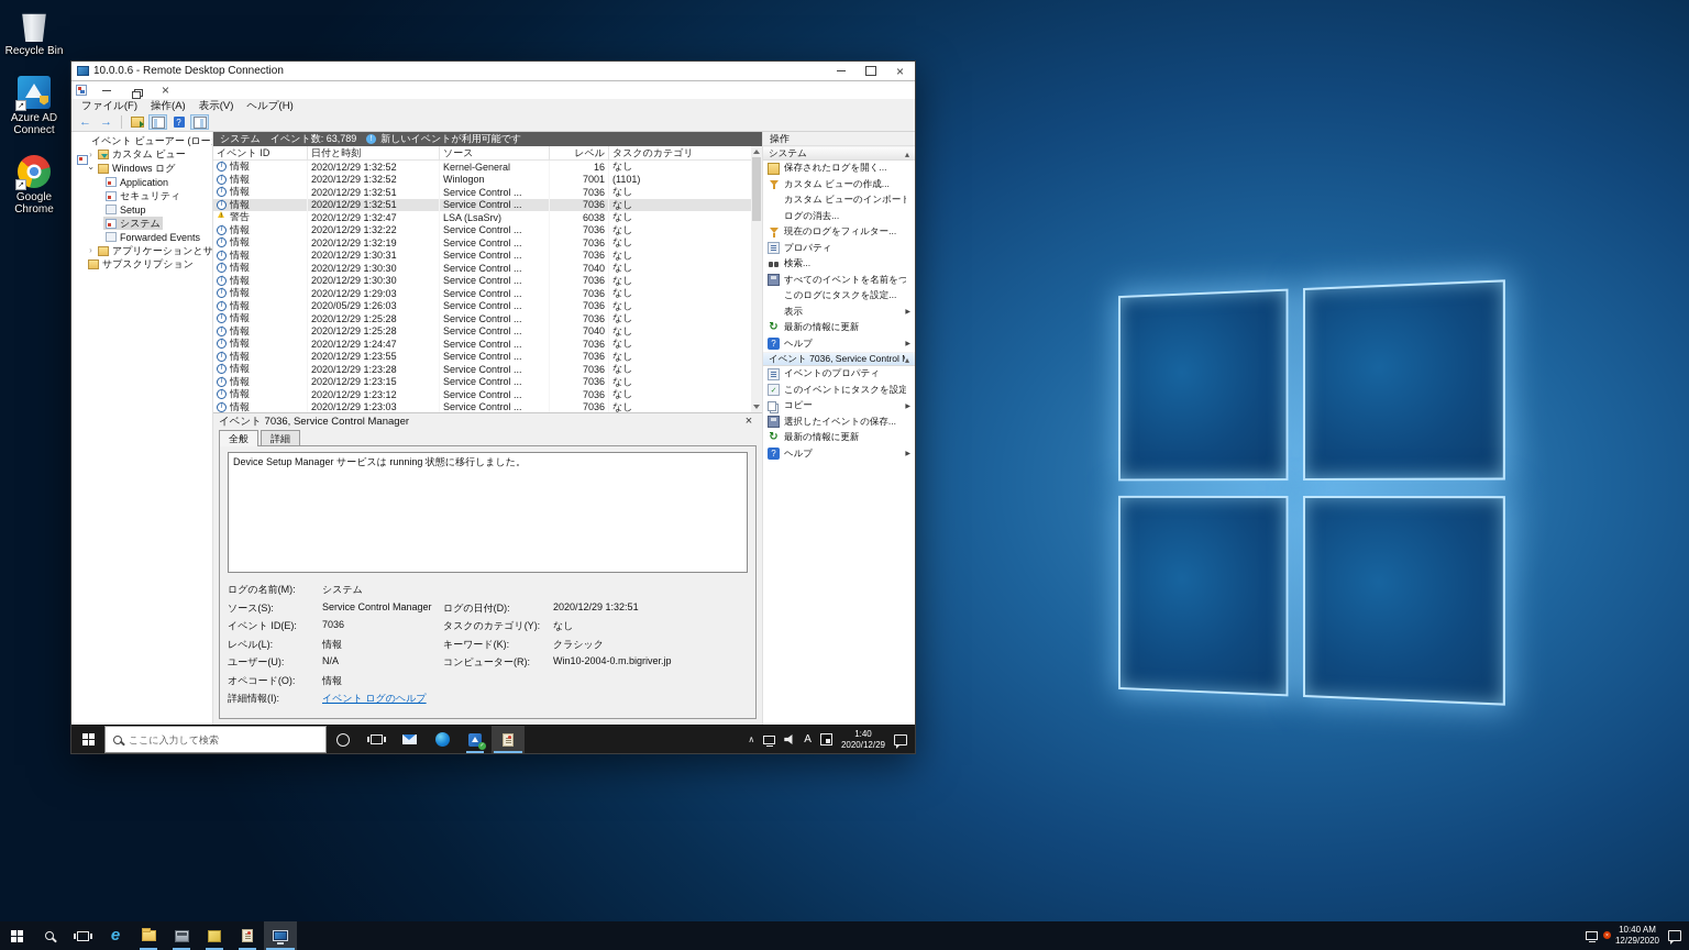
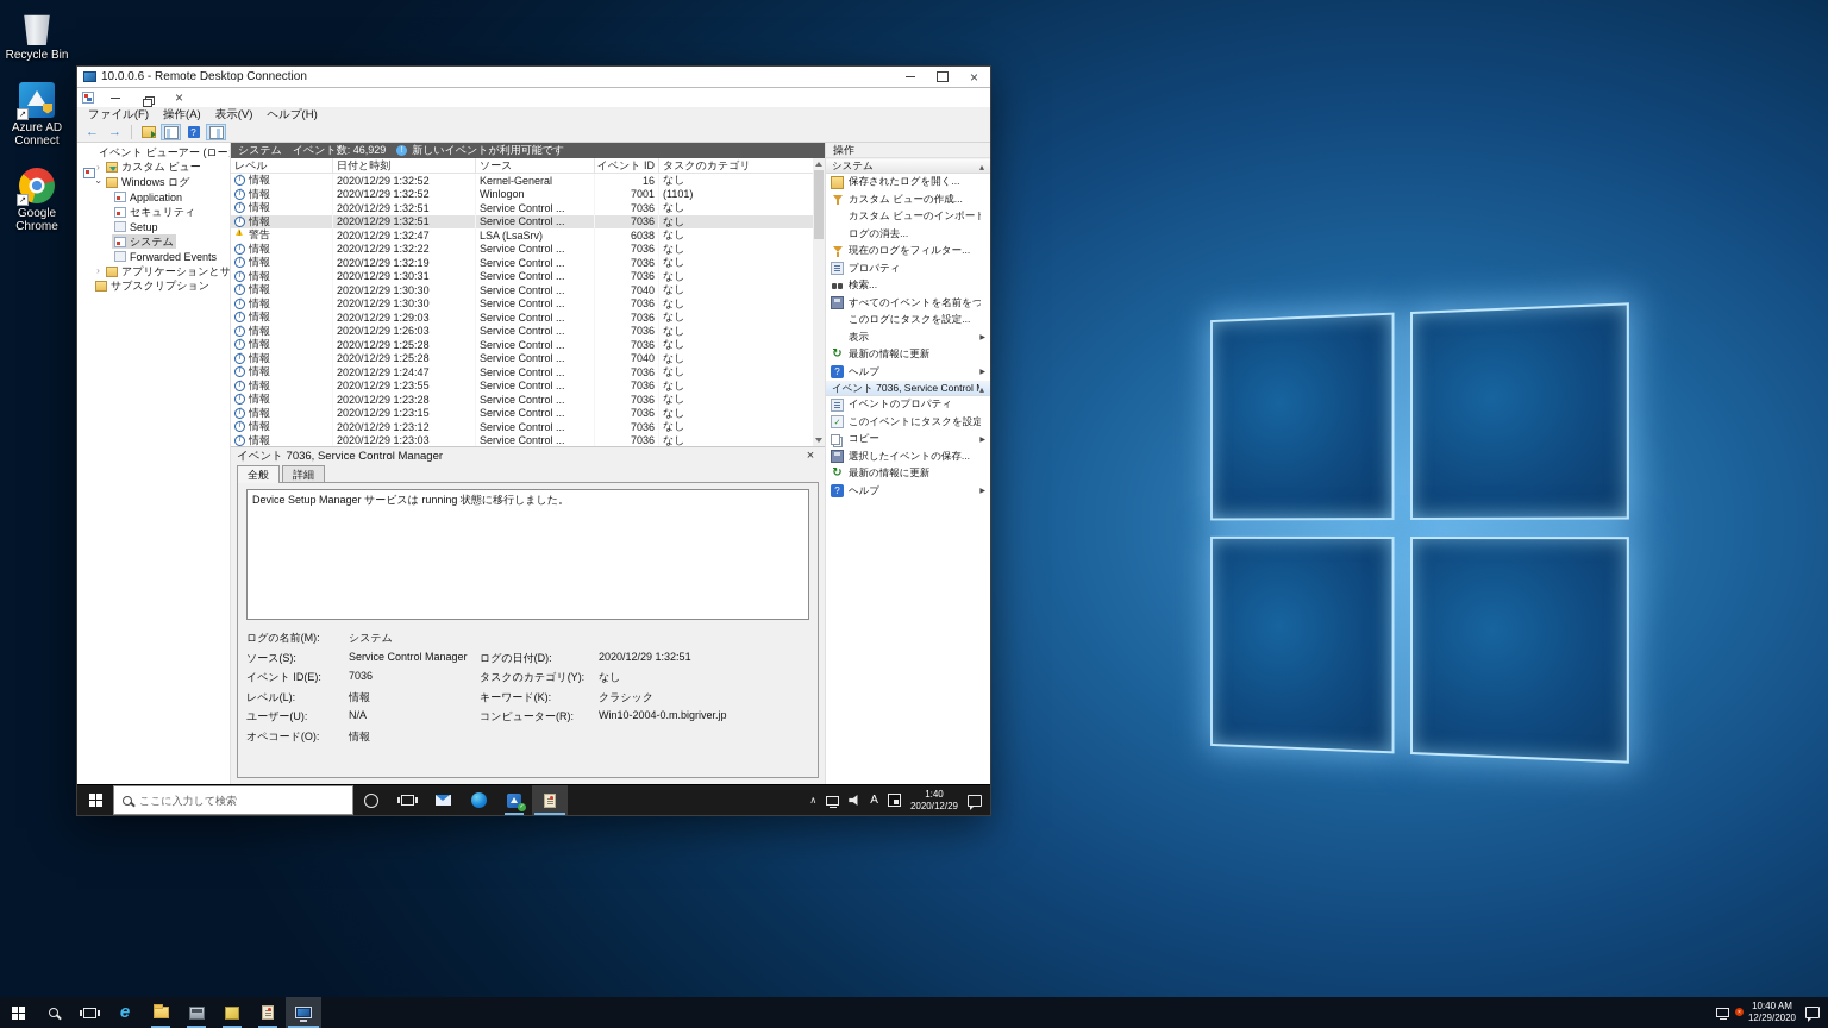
  Recycle Bin
  Azure AD Connect
  Google Chrome
  10.0.0.6 - Remote Desktop Connection
  ファイル(F)
  操作(A)
  表示(V)
  ヘルプ(H)
  イベント ビューアー (ロー
  ›
  カスタム ビュー
  Windows ログ
  Application
  セキュリティ
  Setup
  システム
  Forwarded Events
  ›
  サブスクリプション
  システム
- イベント数: 63,789
+ イベント数: 46,929
  新しいイベントが利用可能です
- イベント ID
+ レベル
  日付と時刻
  ソース
- レベル
+ イベント ID
  タスクのカテゴリ
  情報
  2020/12/29 1:32:52
  Kernel-General
  16
  なし
  情報
  2020/12/29 1:32:52
  Winlogon
  7001
  (1101)
  情報
  2020/12/29 1:32:51
  Service Control ...
  7036
  なし
  情報
  2020/12/29 1:32:51
  Service Control ...
  7036
  なし
  警告
  2020/12/29 1:32:47
  LSA (LsaSrv)
  6038
  なし
  情報
  2020/12/29 1:32:22
  Service Control ...
  7036
  なし
  情報
  2020/12/29 1:32:19
  Service Control ...
  7036
  なし
  情報
  2020/12/29 1:30:31
  Service Control ...
  7036
  なし
  情報
  2020/12/29 1:30:30
  Service Control ...
  7040
  なし
  情報
  2020/12/29 1:30:30
  Service Control ...
  7036
  なし
  情報
  2020/12/29 1:29:03
  Service Control ...
  7036
  なし
  情報
- 2020/05/29 1:26:03
+ 2020/12/29 1:26:03
  Service Control ...
  7036
  なし
  情報
  2020/12/29 1:25:28
  Service Control ...
  7036
  なし
  情報
  2020/12/29 1:25:28
  Service Control ...
  7040
  なし
  情報
  2020/12/29 1:24:47
  Service Control ...
  7036
  なし
  情報
  2020/12/29 1:23:55
  Service Control ...
  7036
  なし
  情報
  2020/12/29 1:23:28
  Service Control ...
  7036
  なし
  情報
  2020/12/29 1:23:15
  Service Control ...
  7036
  なし
  情報
  2020/12/29 1:23:12
  Service Control ...
  7036
  なし
  情報
  2020/12/29 1:23:03
  Service Control ...
  7036
  なし
  イベント 7036, Service Control Manager
  ×
  全般
  詳細
  Device Setup Manager サービスは running 状態に移行しました。
  ログの名前(M):
  システム
  ソース(S):
  Service Control Manager
  ログの日付(D):
  2020/12/29 1:32:51
  イベント ID(E):
  7036
  タスクのカテゴリ(Y):
  なし
  レベル(L):
  情報
  キーワード(K):
  クラシック
  ユーザー(U):
  N/A
  コンピューター(R):
  Win10-2004-0.m.bigriver.jp
  オペコード(O):
  情報
- 詳細情報(I):
- イベント ログのヘルプ
  操作
  システム
  保存されたログを開く...
  カスタム ビューの作成...
  カスタム ビューのインポート
  ログの消去...
  現在のログをフィルター...
  プロパティ
  検索...
  このログにタスクを設定...
  表示
  最新の情報に更新
  ヘルプ
  イベント 7036, Service Control
  イベントのプロパティ
  このイベントにタスクを設定
  コピー
  選択したイベントの保存...
  最新の情報に更新
  ヘルプ
  ここに入力して検索
  ∧
  A
  1:40
  2020/12/29
  10:40 AM
  12/29/2020
